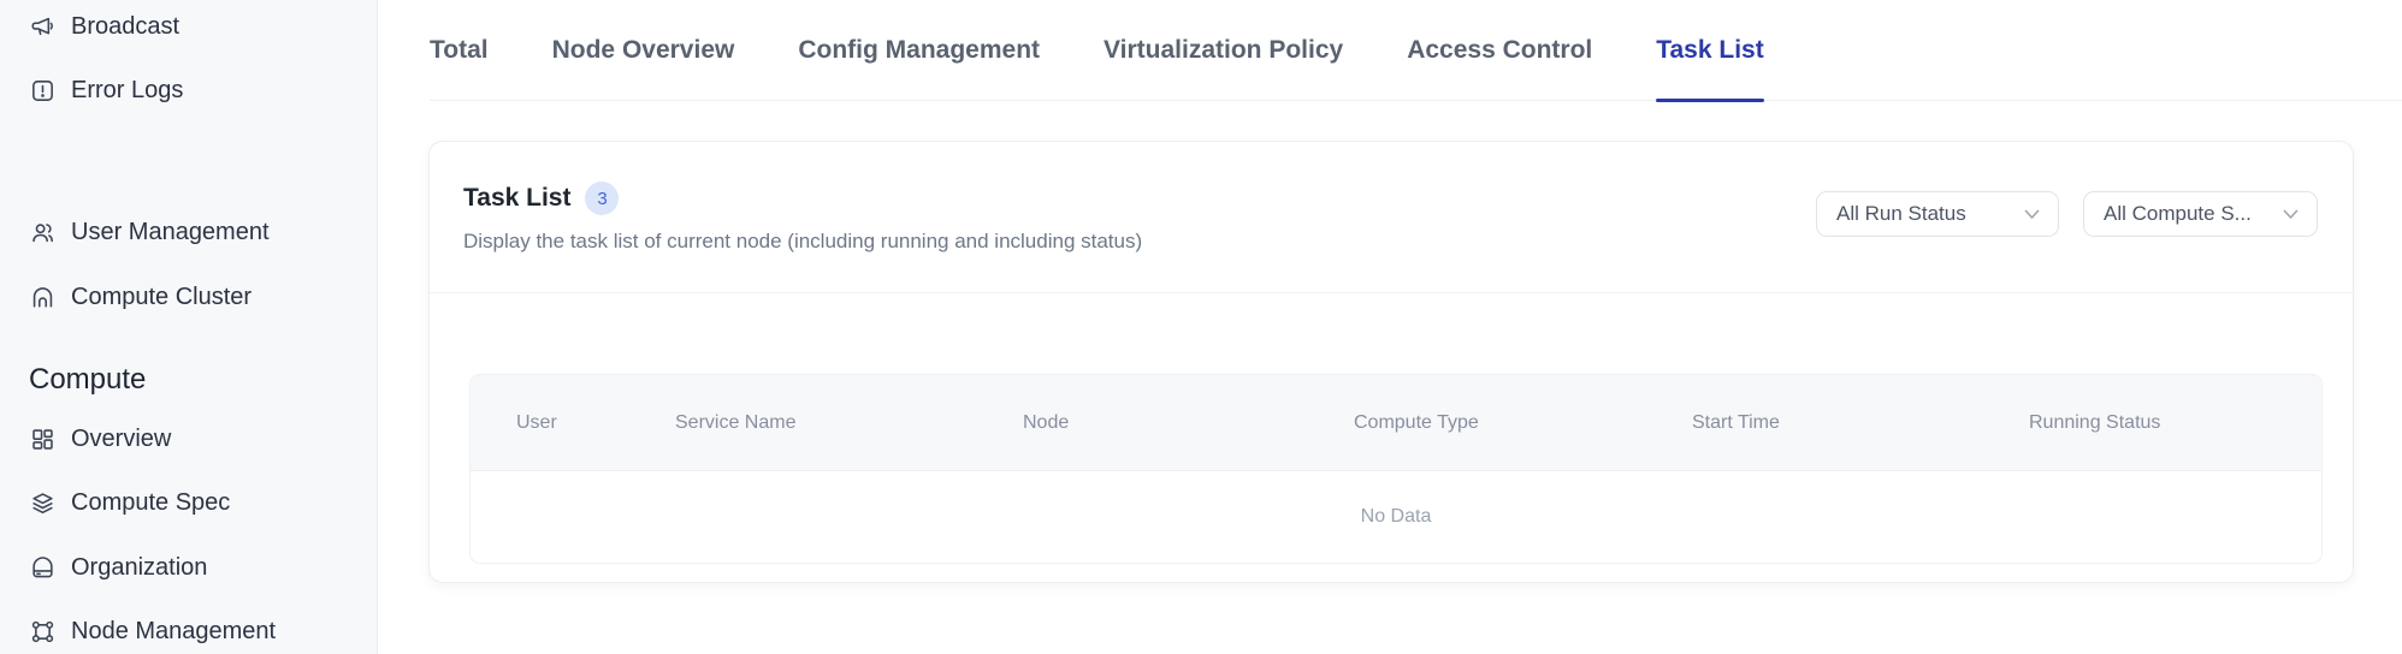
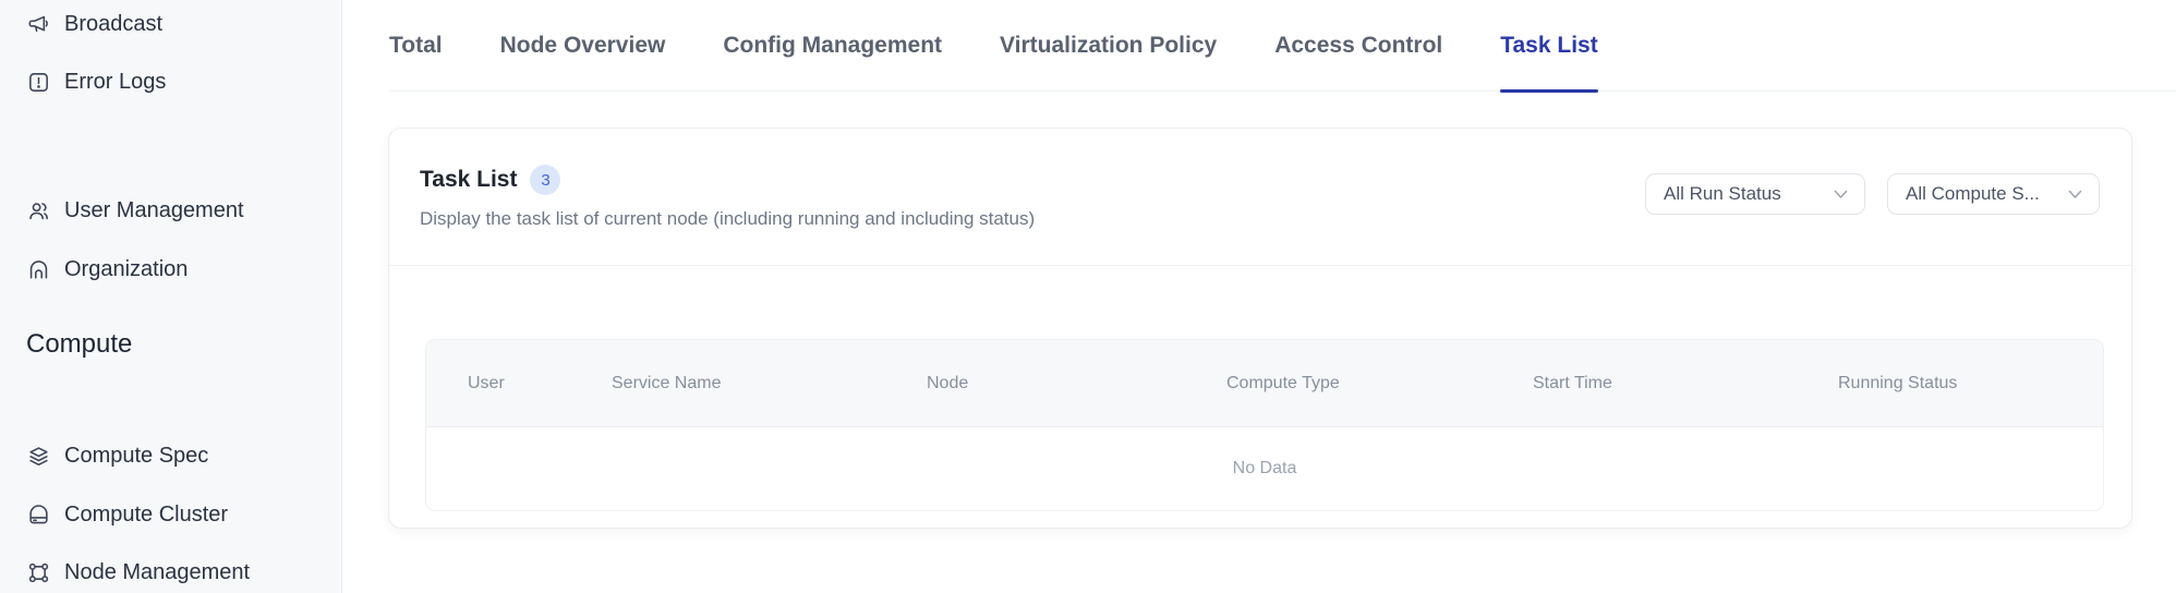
  Broadcast
  Error Logs
  User Management
- Compute Cluster
+ Organization
  Compute
- Overview
  Compute Spec
- Organization
+ Compute Cluster
  Node Management
  Total
  Node Overview
  Config Management
  Virtualization Policy
  Access Control
  Task List
  Task List
  3
  Display the task list of current node (including running and including status)
  All Run Status
  All Compute S...
  User
  Service Name
  Node
  Compute Type
  Start Time
  Running Status
  No Data
